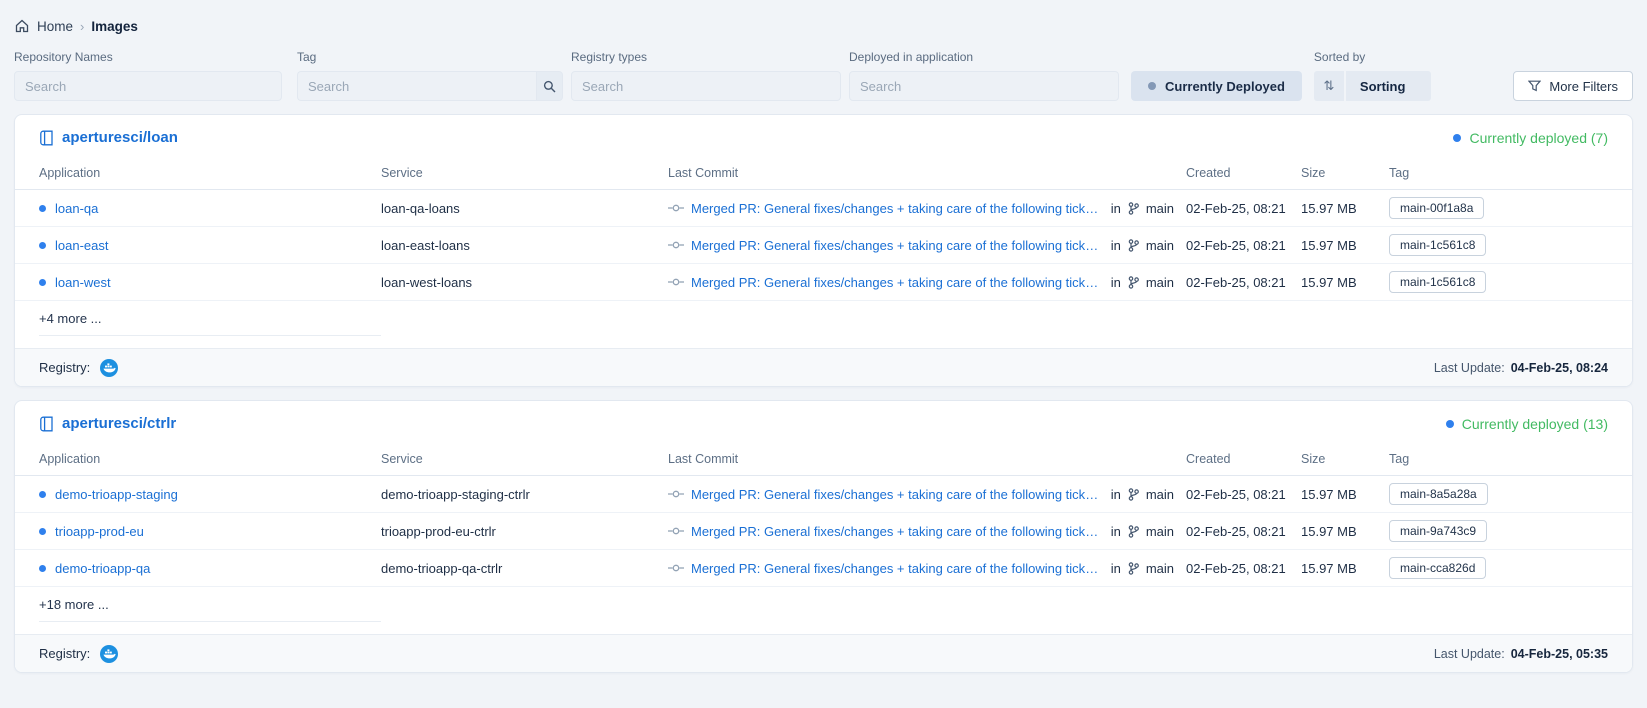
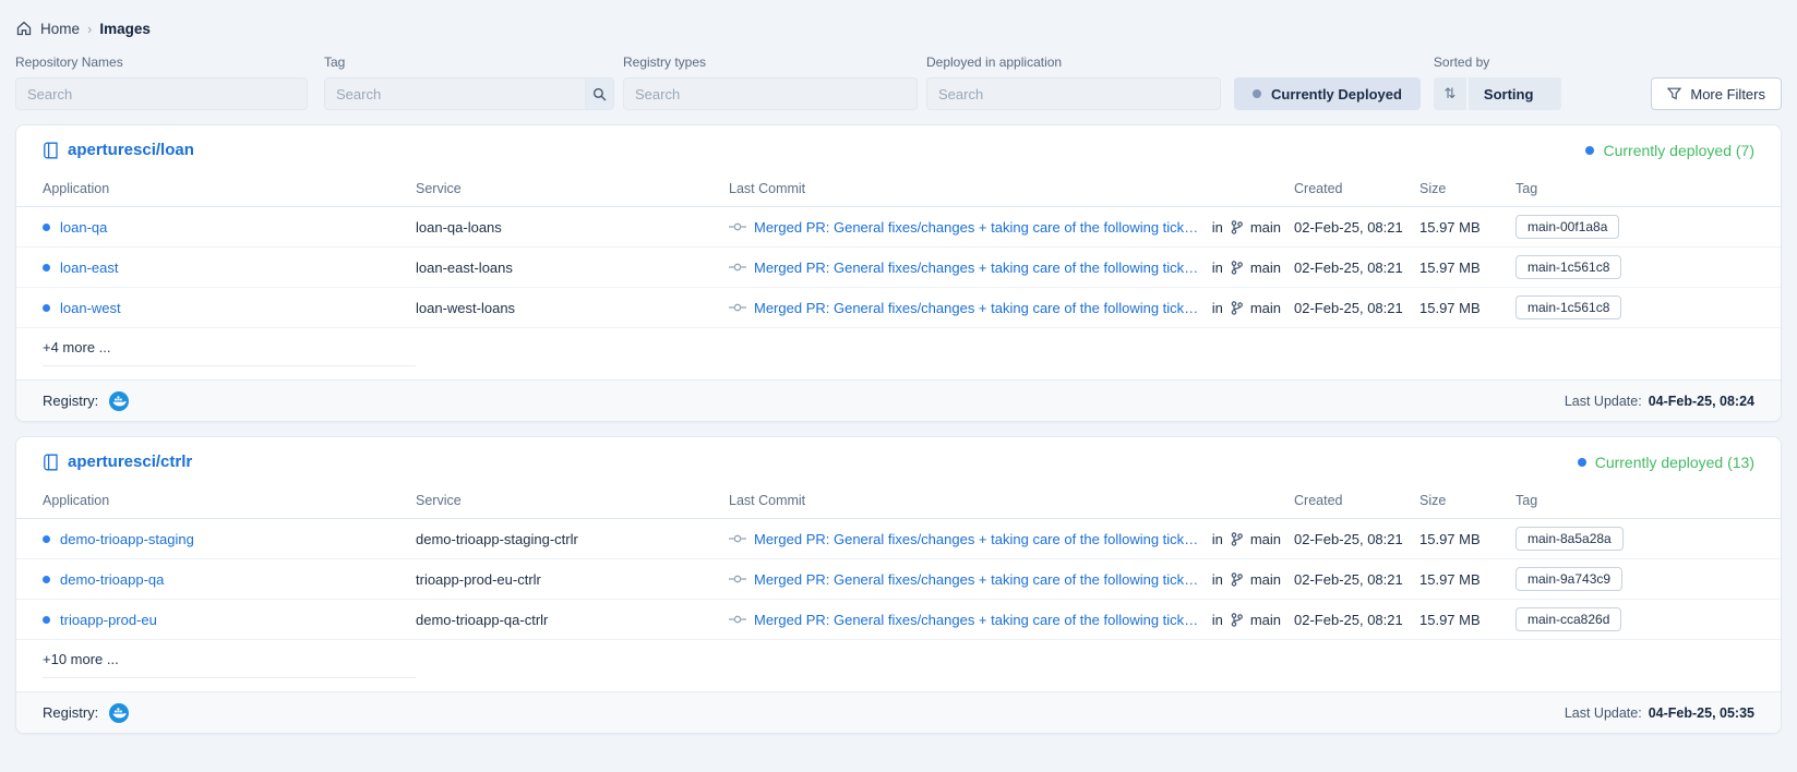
  Home
  ›
  Images
  Repository Names
  Search
  Tag
  Search
  Registry types
  Search
  Deployed in application
  Search
  Currently Deployed
  Sorted by
  ⇅
  Sorting
  More Filters
  aperturesci/loan
  Currently deployed (7)
  Application
  Service
  Last Commit
  Created
  Size
  Tag
  loan-qa
  loan-qa-loans
  Merged PR: General fixes/changes + taking care of the following tickets
  in
  main
  02-Feb-25, 08:21
  15.97 MB
  main-00f1a8a
  loan-east
  loan-east-loans
  Merged PR: General fixes/changes + taking care of the following tickets
  in
  main
  02-Feb-25, 08:21
  15.97 MB
  main-1c561c8
  loan-west
  loan-west-loans
  Merged PR: General fixes/changes + taking care of the following tickets
  in
  main
  02-Feb-25, 08:21
  15.97 MB
  main-1c561c8
  +4 more ...
  Registry:
  Last Update:
  04-Feb-25, 08:24
  aperturesci/ctrlr
  Currently deployed (13)
  Application
  Service
  Last Commit
  Created
  Size
  Tag
  demo-trioapp-staging
  demo-trioapp-staging-ctrlr
  Merged PR: General fixes/changes + taking care of the following tickets
  in
  main
  02-Feb-25, 08:21
  15.97 MB
  main-8a5a28a
- trioapp-prod-eu
+ demo-trioapp-qa
  trioapp-prod-eu-ctrlr
  Merged PR: General fixes/changes + taking care of the following tickets
  in
  main
  02-Feb-25, 08:21
  15.97 MB
  main-9a743c9
- demo-trioapp-qa
+ trioapp-prod-eu
  demo-trioapp-qa-ctrlr
  Merged PR: General fixes/changes + taking care of the following tickets
  in
  main
  02-Feb-25, 08:21
  15.97 MB
  main-cca826d
- +18 more ...
+ +10 more ...
  Registry:
  Last Update:
  04-Feb-25, 05:35
